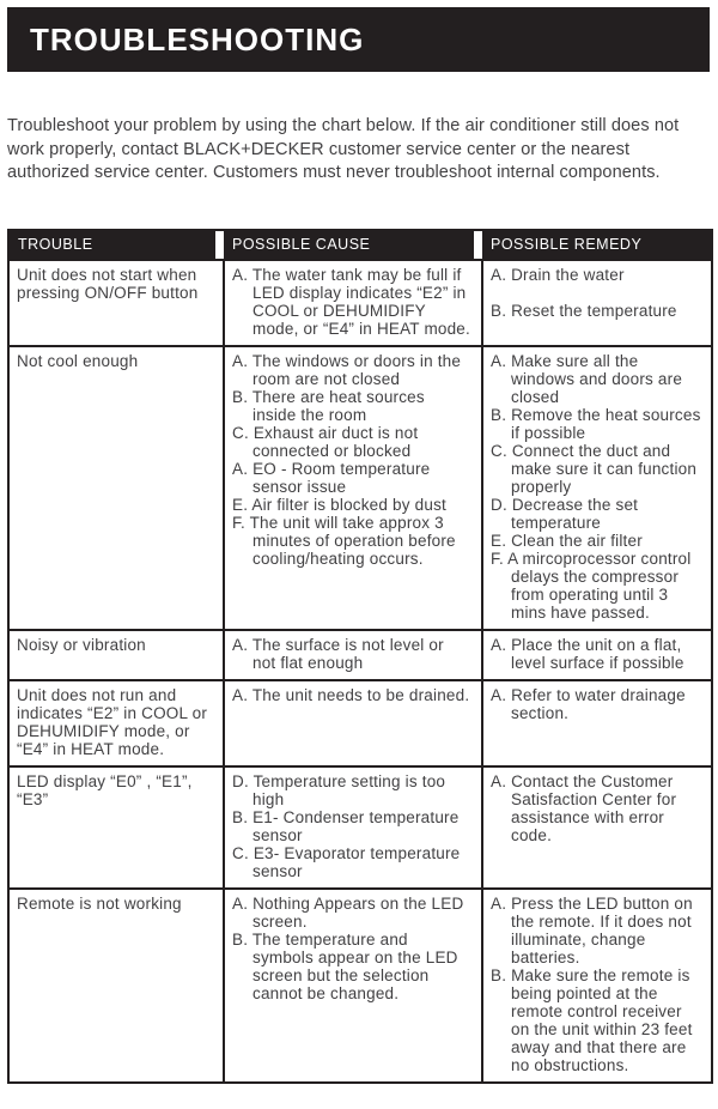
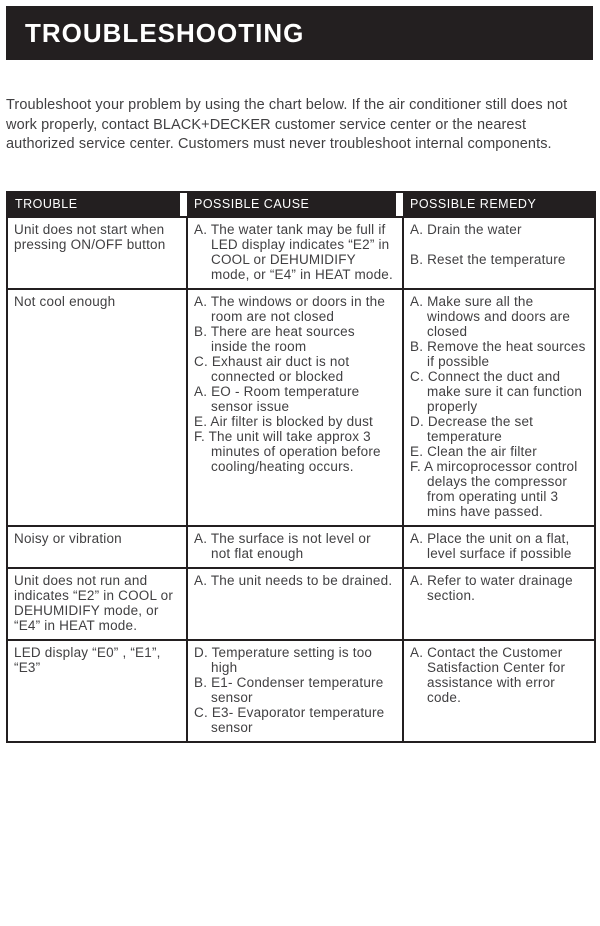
  TROUBLESHOOTING
  Troubleshoot your problem by using the chart below. If the air conditioner still does not work properly, contact BLACK+DECKER customer service center or the nearest authorized service center. Customers must never troubleshoot internal components.
  TROUBLE	POSSIBLE CAUSE	POSSIBLE REMEDY
  Unit does not start when pressing ON/OFF button	A. The water tank may be full if LED display indicates “E2” in COOL or DEHUMIDIFY mode, or “E4” in HEAT mode.	A. Drain the waterB. Reset the temperature
  Not cool enough	A. The windows or doors in the room are not closedB. There are heat sources inside the roomC. Exhaust air duct is not connected or blockedA. EO - Room temperature sensor issueE. Air filter is blocked by dustF. The unit will take approx 3 minutes of operation before cooling/heating occurs.	A. Make sure all the windows and doors are closedB. Remove the heat sources if possibleC. Connect the duct and make sure it can function properlyD. Decrease the set temperatureE. Clean the air filterF. A mircoprocessor control delays the compressor from operating until 3 mins have passed.
  Noisy or vibration	A. The surface is not level or not flat enough	A. Place the unit on a flat, level surface if possible
  Unit does not run and indicates “E2” in COOL or DEHUMIDIFY mode, or “E4” in HEAT mode.	A. The unit needs to be drained.	A. Refer to water drainage section.
  LED display “E0” , “E1”, “E3”	D. Temperature setting is too highB. E1- Condenser temperature sensorC. E3- Evaporator temperature sensor	A. Contact the Customer Satisfaction Center for assistance with error code.
- Remote is not working	A. Nothing Appears on the LED screen.B. The temperature and symbols appear on the LED screen but the selection cannot be changed.	A. Press the LED button on the remote. If it does not illuminate, change batteries.B. Make sure the remote is being pointed at the remote control receiver on the unit within 23 feet away and that there are no obstructions.
